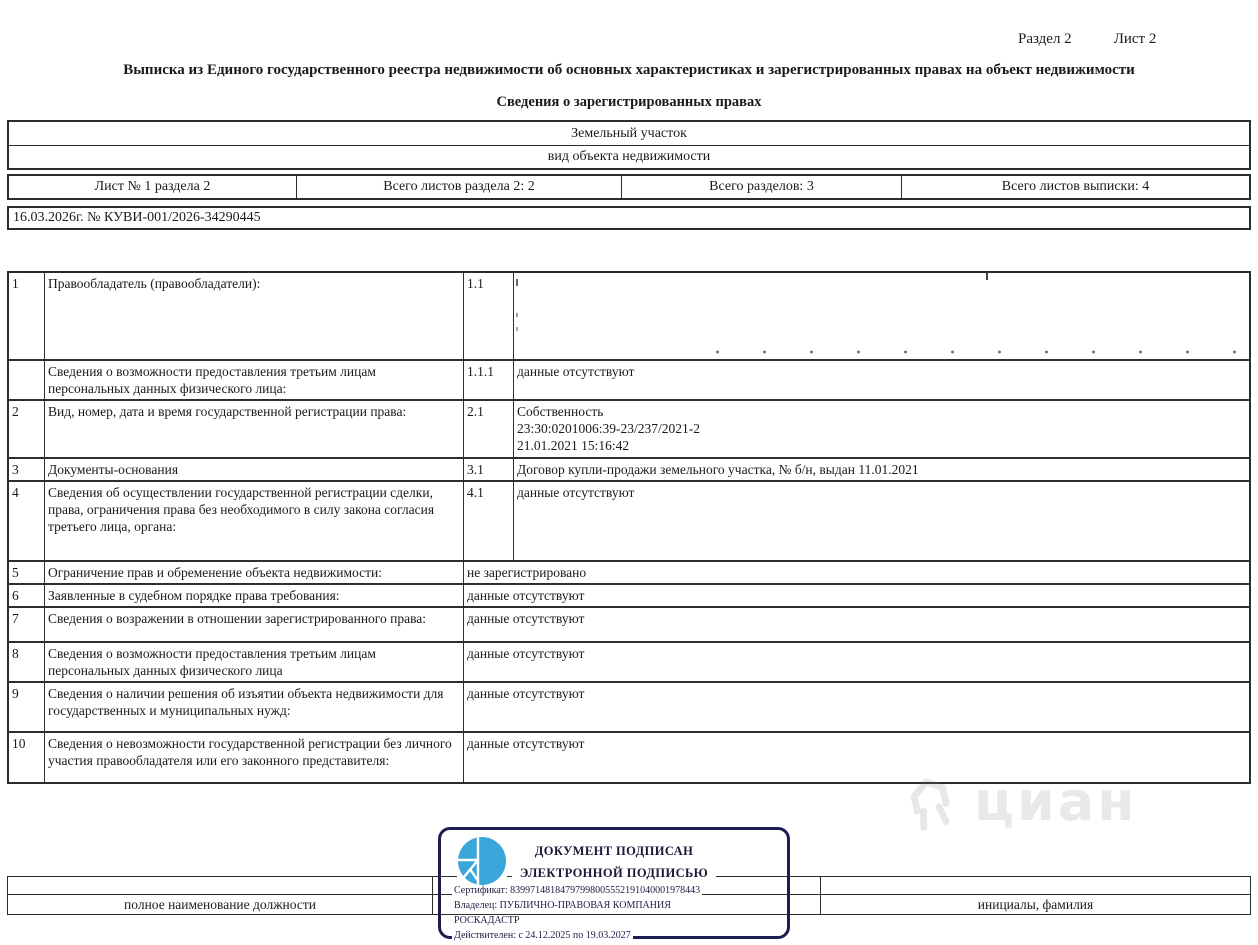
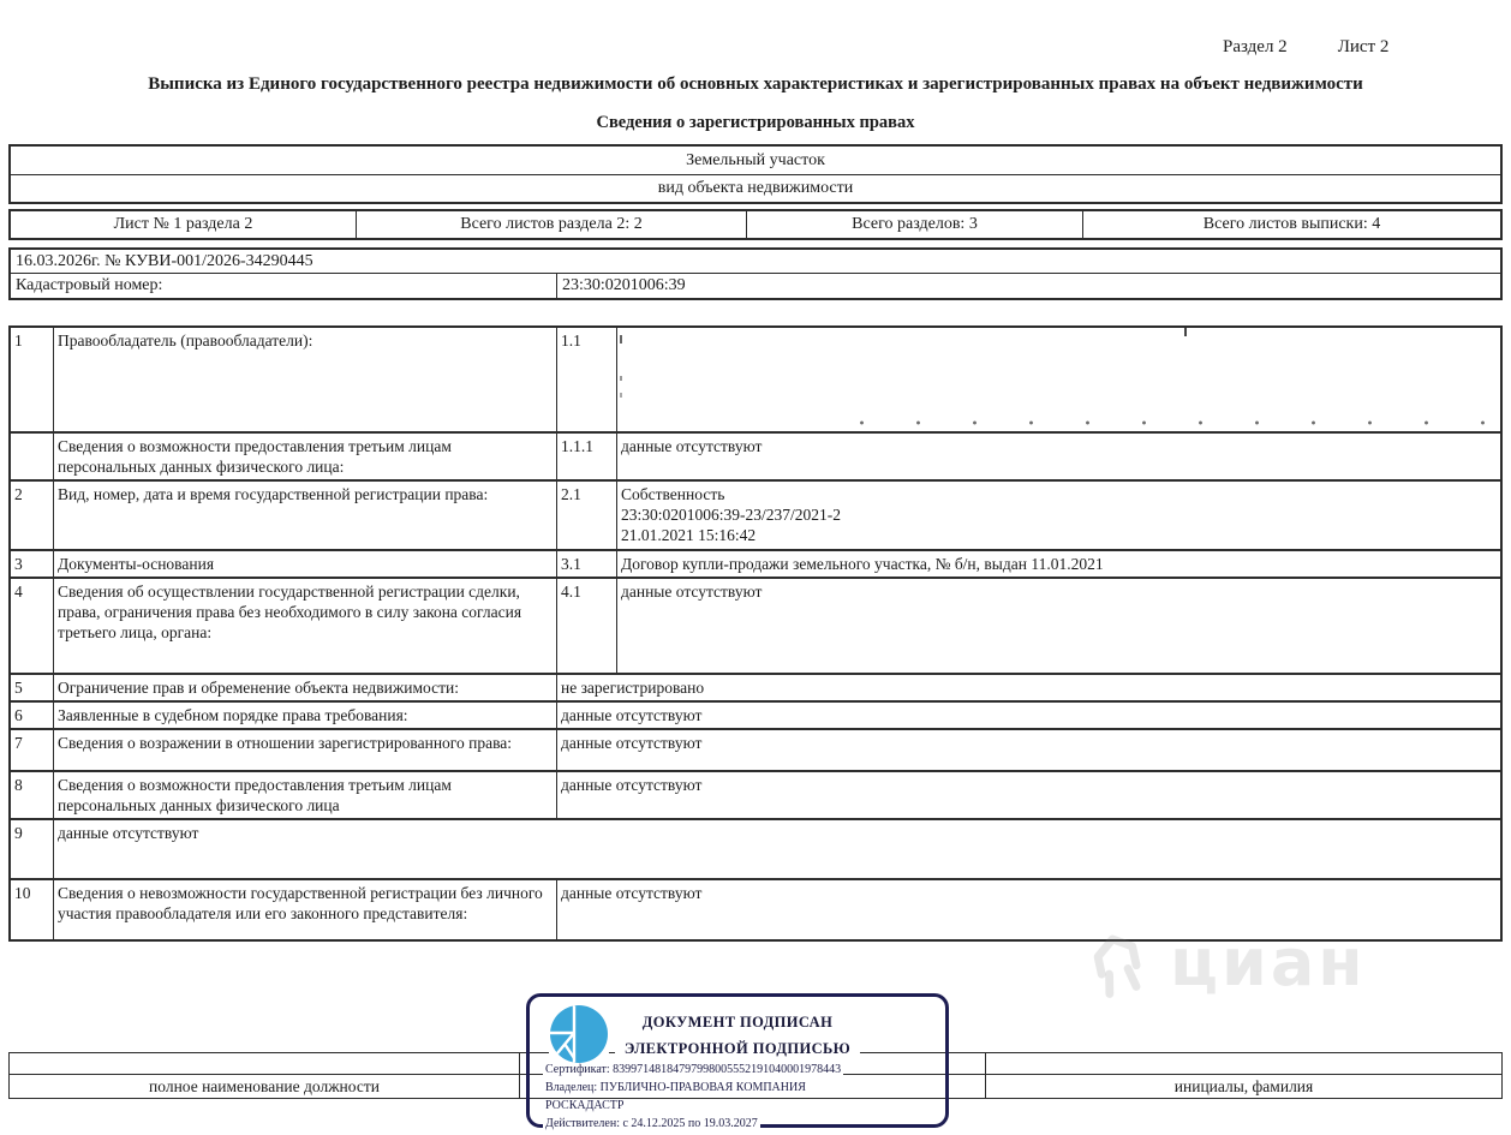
  циан
  Раздел 2
  Лист 2
  Выписка из Единого государственного реестра недвижимости об основных характеристиках и зарегистрированных правах на объект недвижимости
  Сведения о зарегистрированных правах
  Земельный участок
  вид объекта недвижимости
  Лист № 1 раздела 2
  Всего листов раздела 2: 2
  Всего разделов: 3
  Всего листов выписки: 4
  16.03.2026г. № КУВИ-001/2026-34290445
+ Кадастровый номер:
+ 23:30:0201006:39
  1
  Правообладатель (правообладатели):
  1.1
  Сведения о возможности предоставления третьим лицам персональных данных физического лица:
  1.1.1
  данные отсутствуют
  2
  Вид, номер, дата и время государственной регистрации права:
  2.1
  Собственность
  23:30:0201006:39-23/237/2021-2
  21.01.2021 15:16:42
  3
  Документы-основания
  3.1
  Договор купли-продажи земельного участка, № б/н, выдан 11.01.2021
  4
  Сведения об осуществлении государственной регистрации сделки, права, ограничения права без необходимого в силу закона согласия третьего лица, органа:
  4.1
  данные отсутствуют
  5
  Ограничение прав и обременение объекта недвижимости:
  не зарегистрировано
  6
  Заявленные в судебном порядке права требования:
  данные отсутствуют
  7
  Сведения о возражении в отношении зарегистрированного права:
  данные отсутствуют
  8
  Сведения о возможности предоставления третьим лицам персональных данных физического лица
  данные отсутствуют
  9
- Сведения о наличии решения об изъятии объекта недвижимости для государственных и муниципальных нужд:
  данные отсутствуют
  10
  Сведения о невозможности государственной регистрации без личного участия правообладателя или его законного представителя:
  данные отсутствуют
  полное наименование должности
  инициалы, фамилия
  ДОКУМЕНТ ПОДПИСАН
  ЭЛЕКТРОННОЙ ПОДПИСЬЮ
  Сертификат: 83997148184797998005552191040001978443
  Владелец: ПУБЛИЧНО-ПРАВОВАЯ КОМПАНИЯ
  РОСКАДАСТР
  Действителен: с 24.12.2025 по 19.03.2027
